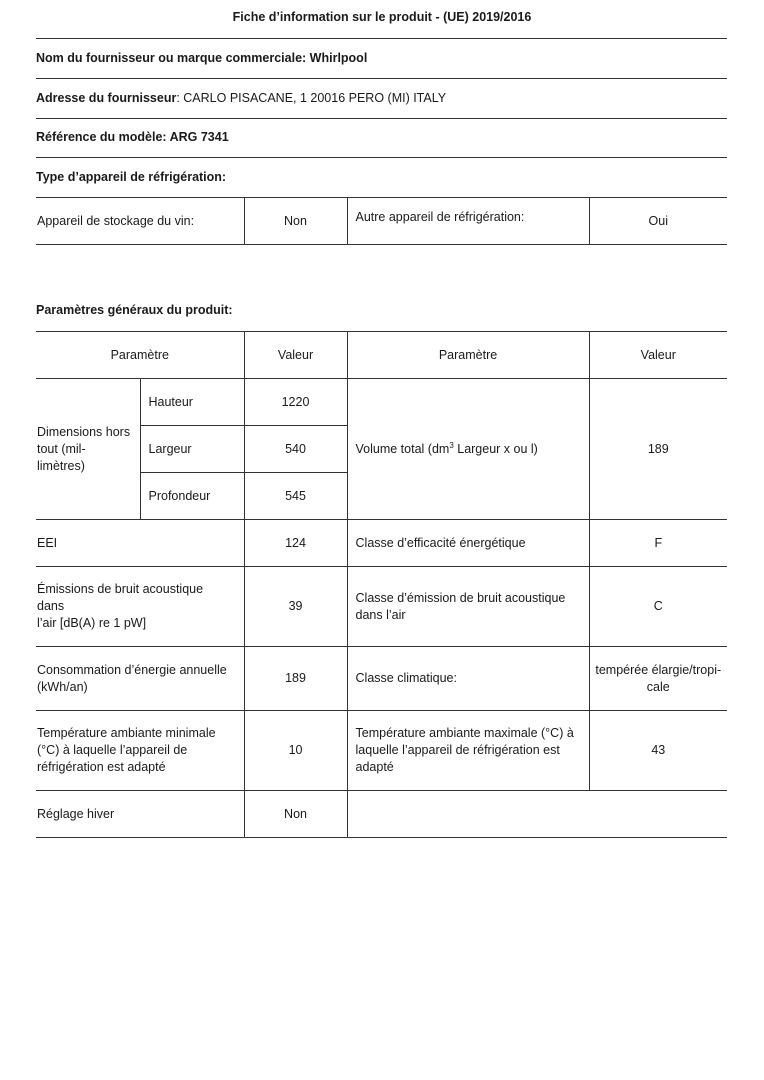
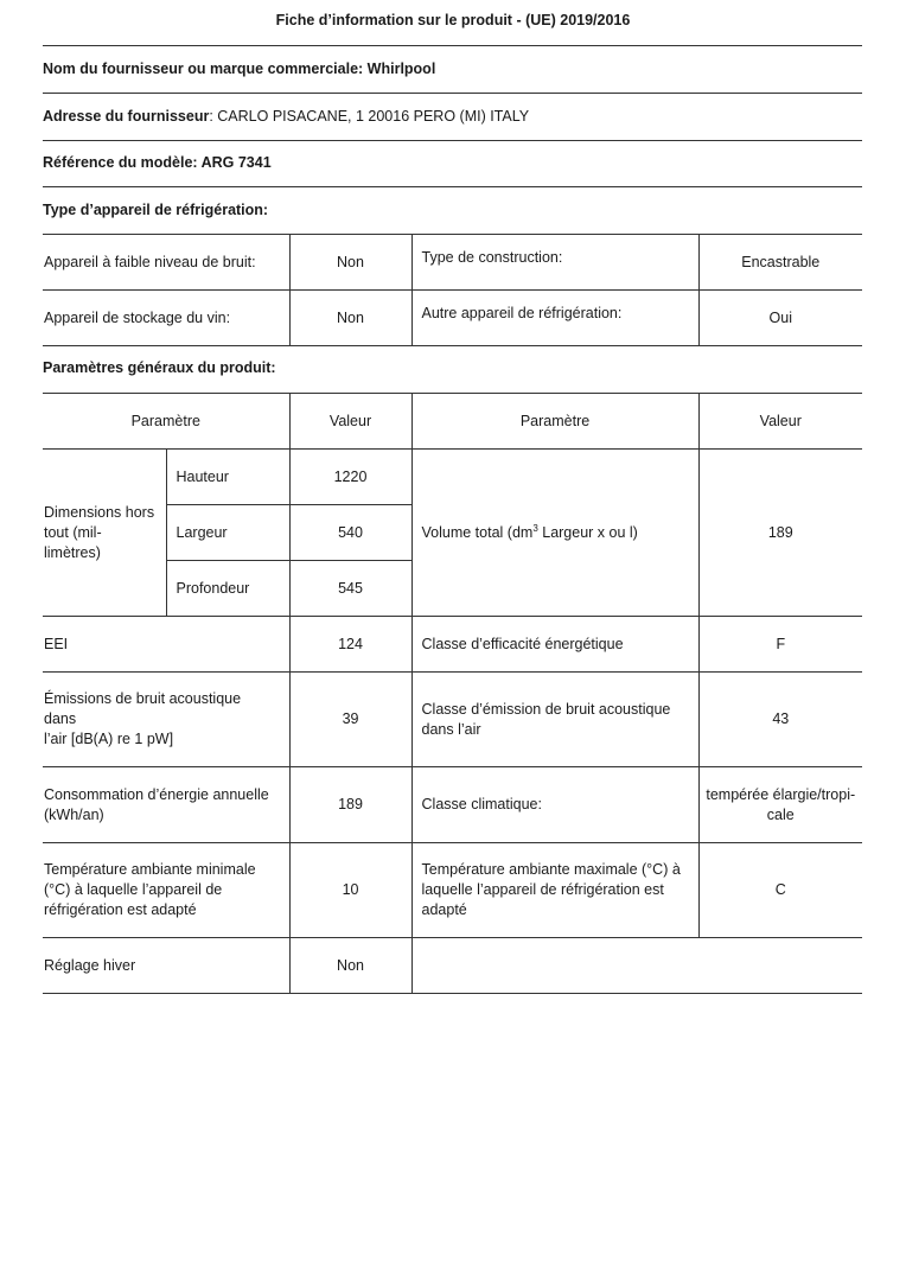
  Fiche d’information sur le produit - (UE) 2019/2016
  Nom du fournisseur ou marque commerciale: Whirlpool
  Adresse du fournisseur: CARLO PISACANE, 1 20016 PERO (MI) ITALY
  Référence du modèle: ARG 7341
  Type d’appareil de réfrigération:
+ Appareil à faible niveau de bruit:	Non	Type de construction:	Encastrable
  Appareil de stockage du vin:	Non	Autre appareil de réfrigération:	Oui
  Paramètres généraux du produit:
  Paramètre	Valeur	Paramètre	Valeur
  Dimensions hors tout (mil- limètres)	Hauteur	1220	Volume total (dm3 Largeur x ou l)	189
  Largeur	540
  Profondeur	545
  EEI	124	Classe d’efficacité énergétique	F
- Émissions de bruit acoustique dans l’air [dB(A) re 1 pW]	39	Classe d’émission de bruit acoustique dans l’air	C
+ Émissions de bruit acoustique dans l’air [dB(A) re 1 pW]	39	Classe d’émission de bruit acoustique dans l’air	43
  Consommation d’énergie annuelle (kWh/an)	189	Classe climatique:	tempérée élargie/tropi- cale
- Température ambiante minimale (°C) à laquelle l’appareil de réfrigération est adapté	10	Température ambiante maximale (°C) à laquelle l’appareil de réfrigération est adapté	43
+ Température ambiante minimale (°C) à laquelle l’appareil de réfrigération est adapté	10	Température ambiante maximale (°C) à laquelle l’appareil de réfrigération est adapté	C
  Réglage hiver	Non
